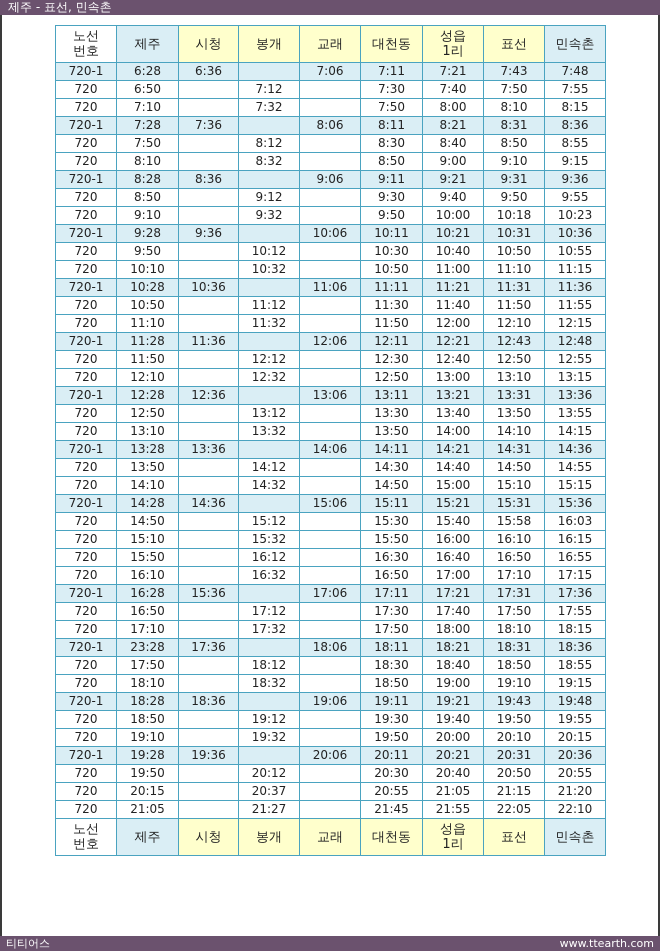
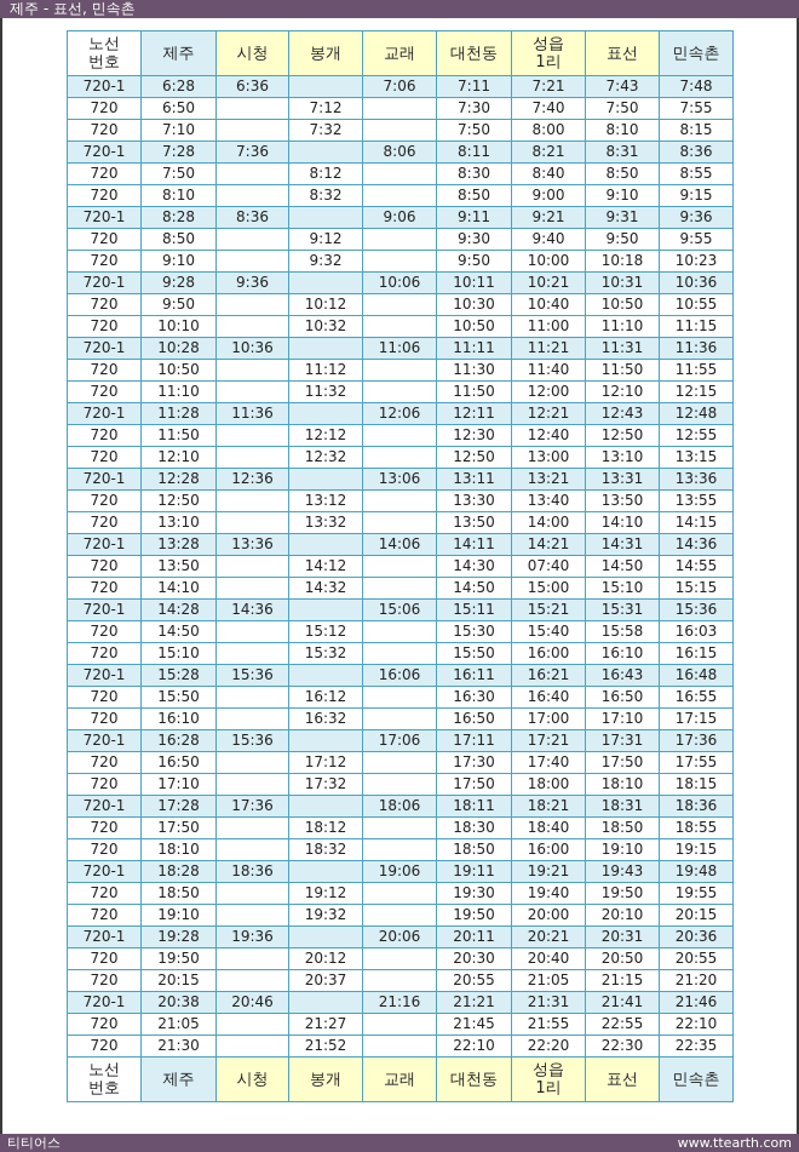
  제주 - 표선, 민속촌
  노선번호	제주	시청	봉개	교래	대천동	성읍1리	표선	민속촌
  720-1	6:28	6:36		7:06	7:11	7:21	7:43	7:48
  720	6:50		7:12		7:30	7:40	7:50	7:55
  720	7:10		7:32		7:50	8:00	8:10	8:15
  720-1	7:28	7:36		8:06	8:11	8:21	8:31	8:36
  720	7:50		8:12		8:30	8:40	8:50	8:55
  720	8:10		8:32		8:50	9:00	9:10	9:15
  720-1	8:28	8:36		9:06	9:11	9:21	9:31	9:36
  720	8:50		9:12		9:30	9:40	9:50	9:55
  720	9:10		9:32		9:50	10:00	10:18	10:23
  720-1	9:28	9:36		10:06	10:11	10:21	10:31	10:36
  720	9:50		10:12		10:30	10:40	10:50	10:55
  720	10:10		10:32		10:50	11:00	11:10	11:15
  720-1	10:28	10:36		11:06	11:11	11:21	11:31	11:36
  720	10:50		11:12		11:30	11:40	11:50	11:55
  720	11:10		11:32		11:50	12:00	12:10	12:15
  720-1	11:28	11:36		12:06	12:11	12:21	12:43	12:48
  720	11:50		12:12		12:30	12:40	12:50	12:55
  720	12:10		12:32		12:50	13:00	13:10	13:15
  720-1	12:28	12:36		13:06	13:11	13:21	13:31	13:36
  720	12:50		13:12		13:30	13:40	13:50	13:55
  720	13:10		13:32		13:50	14:00	14:10	14:15
  720-1	13:28	13:36		14:06	14:11	14:21	14:31	14:36
- 720	13:50		14:12		14:30	14:40	14:50	14:55
+ 720	13:50		14:12		14:30	07:40	14:50	14:55
  720	14:10		14:32		14:50	15:00	15:10	15:15
  720-1	14:28	14:36		15:06	15:11	15:21	15:31	15:36
  720	14:50		15:12		15:30	15:40	15:58	16:03
  720	15:10		15:32		15:50	16:00	16:10	16:15
+ 720-1	15:28	15:36		16:06	16:11	16:21	16:43	16:48
  720	15:50		16:12		16:30	16:40	16:50	16:55
  720	16:10		16:32		16:50	17:00	17:10	17:15
  720-1	16:28	15:36		17:06	17:11	17:21	17:31	17:36
  720	16:50		17:12		17:30	17:40	17:50	17:55
  720	17:10		17:32		17:50	18:00	18:10	18:15
- 720-1	23:28	17:36		18:06	18:11	18:21	18:31	18:36
+ 720-1	17:28	17:36		18:06	18:11	18:21	18:31	18:36
  720	17:50		18:12		18:30	18:40	18:50	18:55
- 720	18:10		18:32		18:50	19:00	19:10	19:15
+ 720	18:10		18:32		18:50	16:00	19:10	19:15
  720-1	18:28	18:36		19:06	19:11	19:21	19:43	19:48
  720	18:50		19:12		19:30	19:40	19:50	19:55
  720	19:10		19:32		19:50	20:00	20:10	20:15
  720-1	19:28	19:36		20:06	20:11	20:21	20:31	20:36
  720	19:50		20:12		20:30	20:40	20:50	20:55
  720	20:15		20:37		20:55	21:05	21:15	21:20
+ 720-1	20:38	20:46		21:16	21:21	21:31	21:41	21:46
- 720	21:05		21:27		21:45	21:55	22:05	22:10
+ 720	21:05		21:27		21:45	21:55	22:55	22:10
+ 720	21:30		21:52		22:10	22:20	22:30	22:35
  노선번호	제주	시청	봉개	교래	대천동	성읍1리	표선	민속촌
  티티어스
  www.ttearth.com
